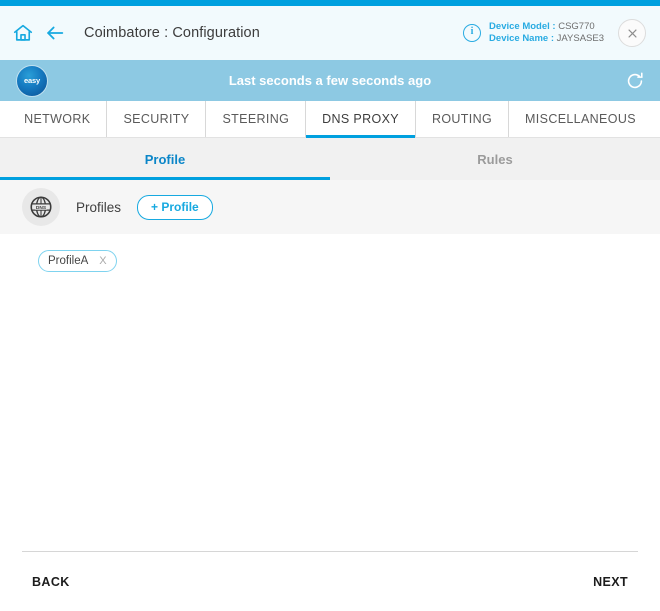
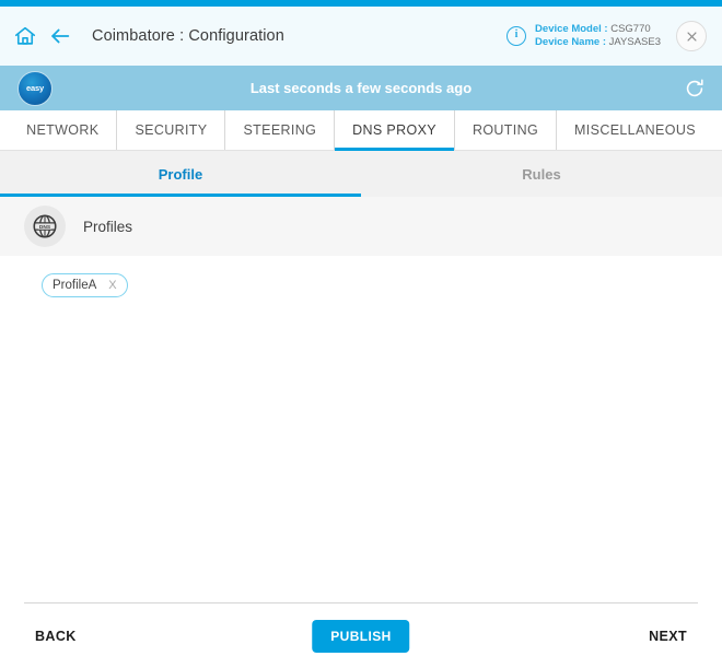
  Coimbatore : Configuration
  i
  Device Model : CSG770
  Device Name : JAYSASE3
  easy
  Last seconds a few seconds ago
  NETWORK
  SECURITY
  STEERING
  DNS PROXY
  ROUTING
  MISCELLANEOUS
  Profile
  Rules
  Profiles
- + Profile
  ProfileA
  X
  BACK
+ PUBLISH
  NEXT
